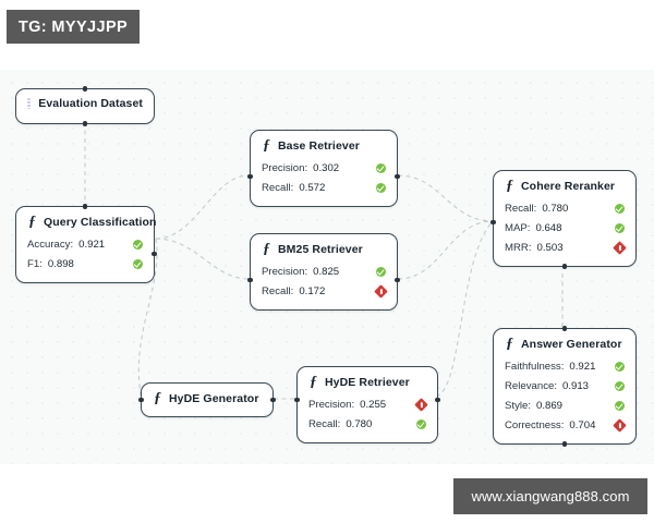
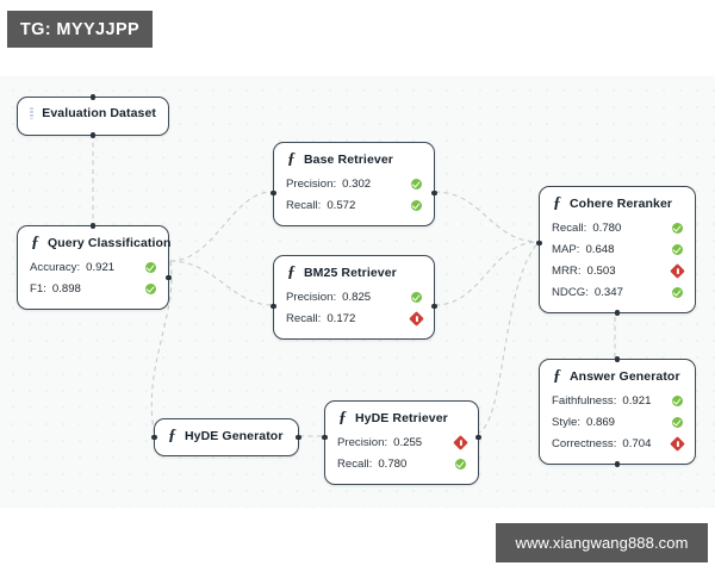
  TG: MYYJJPP
  Evaluation Dataset
  ƒ
  Query Classification
  Accuracy:
  0.921
  F1:
  0.898
  ƒ
  Base Retriever
  Precision:
  0.302
  Recall:
  0.572
  ƒ
  BM25 Retriever
  Precision:
  0.825
  Recall:
  0.172
  ƒ
  HyDE Generator
  ƒ
  HyDE Retriever
  Precision:
  0.255
  Recall:
  0.780
  ƒ
  Cohere Reranker
  Recall:
  0.780
  MAP:
  0.648
  MRR:
  0.503
+ NDCG:
+ 0.347
  ƒ
  Answer Generator
  Faithfulness:
  0.921
- Relevance:
- 0.913
  Style:
  0.869
  Correctness:
  0.704
  www.xiangwang888.com
